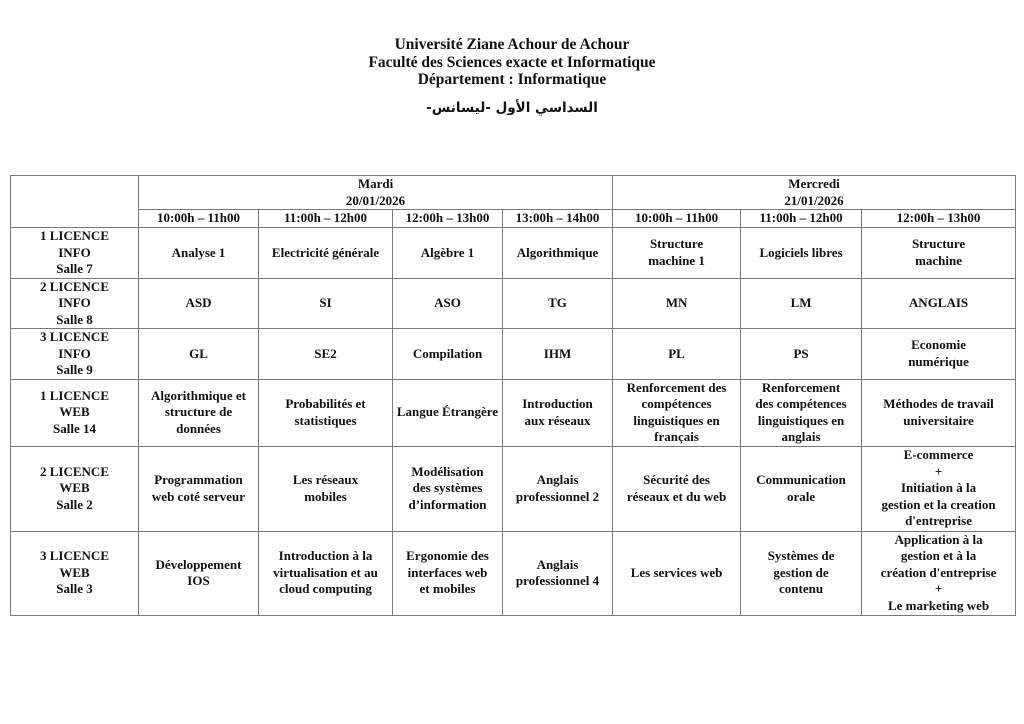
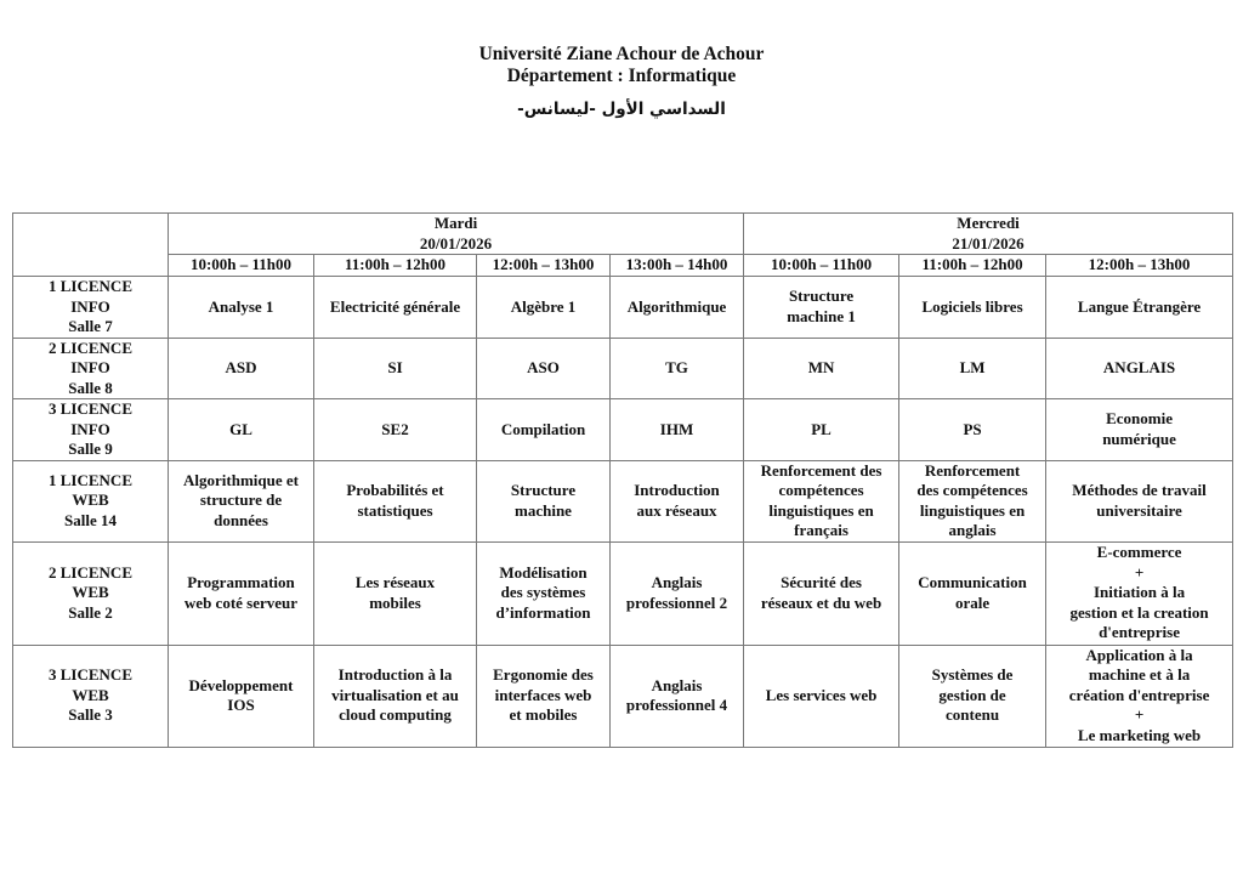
  Université Ziane Achour de Achour
- Faculté des Sciences exacte et Informatique
  Département : Informatique
  السداسي الأول -ليسانس-
  	Mardi 20/01/2026	Mercredi 21/01/2026
  10:00h – 11h00	11:00h – 12h00	12:00h – 13h00	13:00h – 14h00	10:00h – 11h00	11:00h – 12h00	12:00h – 13h00
- 1 LICENCE INFO Salle 7	Analyse 1	Electricité générale	Algèbre 1	Algorithmique	Structure machine 1	Logiciels libres	Structure machine
+ 1 LICENCE INFO Salle 7	Analyse 1	Electricité générale	Algèbre 1	Algorithmique	Structure machine 1	Logiciels libres	Langue Étrangère
  2 LICENCE INFO Salle 8	ASD	SI	ASO	TG	MN	LM	ANGLAIS
  3 LICENCE INFO Salle 9	GL	SE2	Compilation	IHM	PL	PS	Economie numérique
- 1 LICENCE WEB Salle 14	Algorithmique et structure de données	Probabilités et statistiques	Langue Étrangère	Introduction aux réseaux	Renforcement des compétences linguistiques en français	Renforcement des compétences linguistiques en anglais	Méthodes de travail universitaire
+ 1 LICENCE WEB Salle 14	Algorithmique et structure de données	Probabilités et statistiques	Structure machine	Introduction aux réseaux	Renforcement des compétences linguistiques en français	Renforcement des compétences linguistiques en anglais	Méthodes de travail universitaire
  2 LICENCE WEB Salle 2	Programmation web coté serveur	Les réseaux mobiles	Modélisation des systèmes d’information	Anglais professionnel 2	Sécurité des réseaux et du web	Communication orale	E-commerce + Initiation à la gestion et la creation d'entreprise
- 3 LICENCE WEB Salle 3	Développement IOS	Introduction à la virtualisation et au cloud computing	Ergonomie des interfaces web et mobiles	Anglais professionnel 4	Les services web	Systèmes de gestion de contenu	Application à la gestion et à la création d'entreprise + Le marketing web
+ 3 LICENCE WEB Salle 3	Développement IOS	Introduction à la virtualisation et au cloud computing	Ergonomie des interfaces web et mobiles	Anglais professionnel 4	Les services web	Systèmes de gestion de contenu	Application à la machine et à la création d'entreprise + Le marketing web
